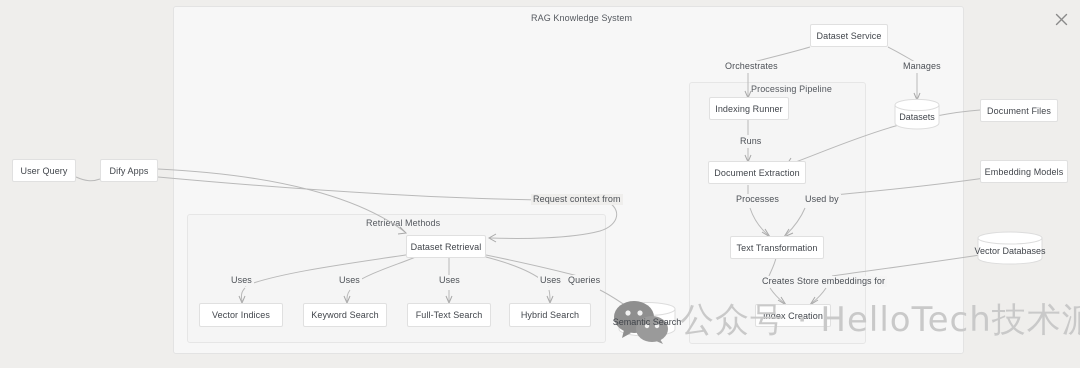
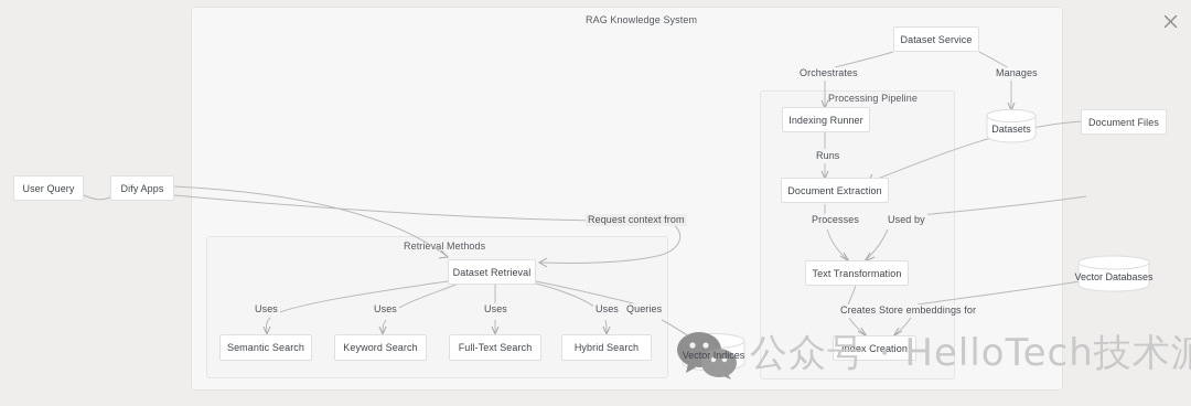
  RAG Knowledge System
  Retrieval Methods
  Processing Pipeline
  User Query
  Dify Apps
  Dataset Retrieval
- Vector Indices
+ Semantic Search
  Keyword Search
  Full-Text Search
  Hybrid Search
- Semantic Search
+ Vector Indices
  Dataset Service
  Indexing Runner
  Document Extraction
  Text Transformation
  Index Creation
  Datasets
  Document Files
- Embedding Models
  Vector Databases
  Request context from
  Uses
  Uses
  Uses
  Uses
  Queries
  Orchestrates
  Manages
  Runs
  Processes
  Used by
  Creates
  Store embeddings for
  公众号 · HelloTech技术派
